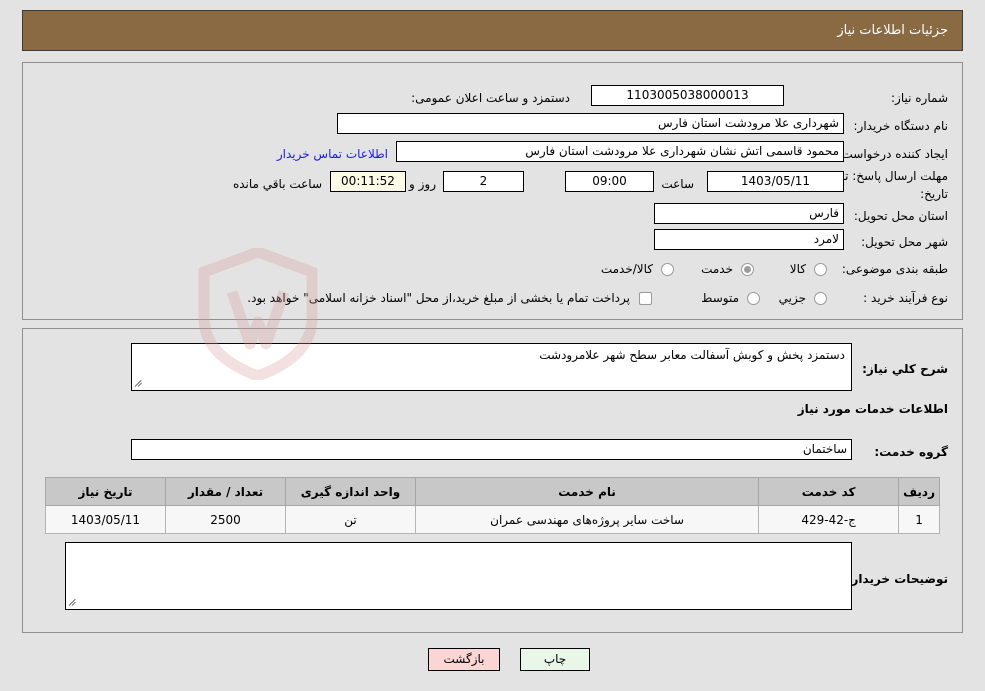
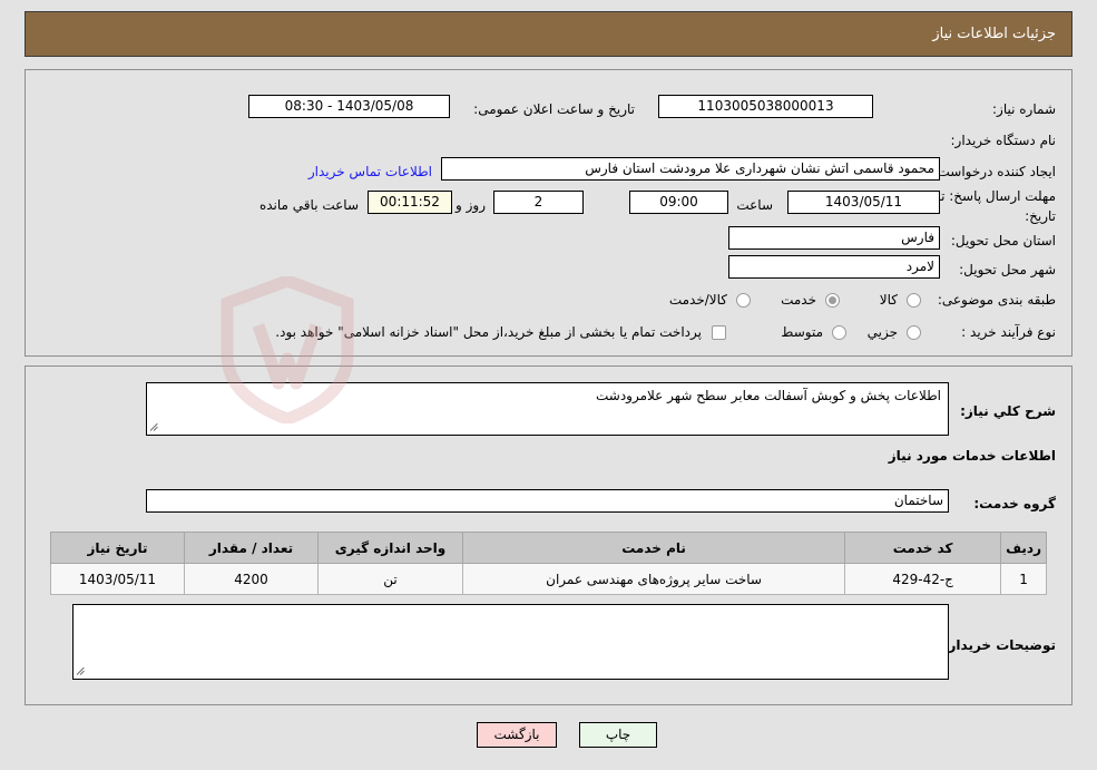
  جزئیات اطلاعات نیاز
  شماره نیاز:
  1103005038000013
- دستمزد و ساعت اعلان عمومی:
+ تاریخ و ساعت اعلان عمومی:
+ 1403/05/08 - 08:30
  نام دستگاه خریدار:
- شهرداری علا مرودشت استان فارس
  ایجاد کننده درخواست
  محمود قاسمی اتش نشان شهرداری علا مرودشت استان فارس
  اطلاعات تماس خریدار
  مهلت ارسال پاسخ: ت
  تاریخ:
  1403/05/11
  ساعت
  09:00
  2
  روز و
  00:11:52
  ساعت باقي مانده
  استان محل تحویل:
  فارس
  شهر محل تحویل:
  لامرد
  طبقه بندی موضوعی:
  کالا
  خدمت
  کالا/خدمت
  نوع فرآیند خرید :
  جزیي
  متوسط
  پرداخت تمام یا بخشی از مبلغ خرید،از محل "اسناد خزانه اسلامی" خواهد بود.
  شرح کلي نیاز:
- دستمزد پخش و کوبش آسفالت معابر سطح شهر علامرودشت
+ اطلاعات پخش و کوبش آسفالت معابر سطح شهر علامرودشت
  اطلاعات خدمات مورد نیاز
  گروه خدمت:
  ساختمان
  توضیحات خریدار
  ردیف	کد خدمت	نام خدمت	واحد اندازه گیری	تعداد / مقدار	تاریخ نیاز
- 1	ج-42-429	ساخت سایر پروژه‌های مهندسی عمران	تن	2500	1403/05/11
+ 1	ج-42-429	ساخت سایر پروژه‌های مهندسی عمران	تن	4200	1403/05/11
  چاپ
  بازگشت
